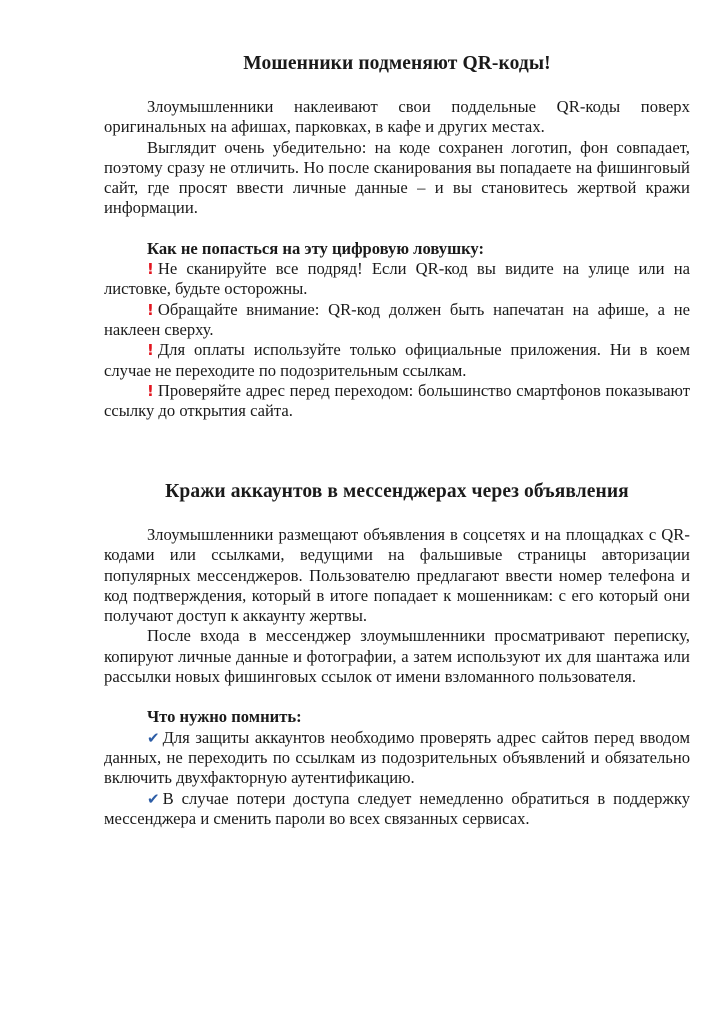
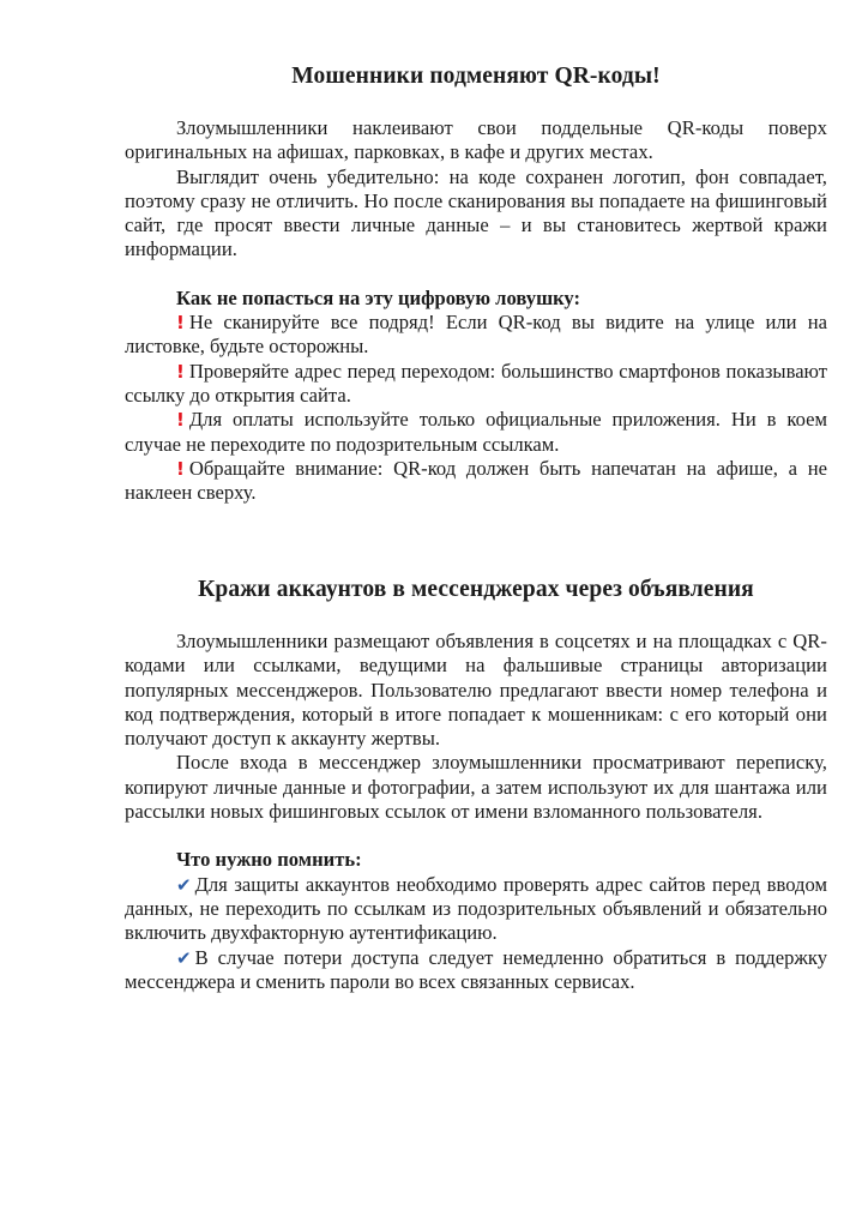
  Мошенники подменяют QR-коды!
  Злоумышленники наклеивают свои поддельные QR-коды поверх оригинальных на афишах, парковках, в кафе и других местах.
  Выглядит очень убедительно: на коде сохранен логотип, фон совпадает, поэтому сразу не отличить. Но после сканирования вы попадаете на фишинговый сайт, где просят ввести личные данные – и вы становитесь жертвой кражи информации.
  Как не попасться на эту цифровую ловушку:
  ! Не сканируйте все подряд! Если QR-код вы видите на улице или на листовке, будьте осторожны.
- ! Обращайте внимание: QR-код должен быть напечатан на афише, а не наклеен сверху.
+ ! Проверяйте адрес перед переходом: большинство смартфонов показывают ссылку до открытия сайта.
  ! Для оплаты используйте только официальные приложения. Ни в коем случае не переходите по подозрительным ссылкам.
- ! Проверяйте адрес перед переходом: большинство смартфонов показывают ссылку до открытия сайта.
+ ! Обращайте внимание: QR-код должен быть напечатан на афише, а не наклеен сверху.
  Кражи аккаунтов в мессенджерах через объявления
  Злоумышленники размещают объявления в соцсетях и на площадках с QR-кодами или ссылками, ведущими на фальшивые страницы авторизации популярных мессенджеров. Пользователю предлагают ввести номер телефона и код подтверждения, который в итоге попадает к мошенникам: с его который они получают доступ к аккаунту жертвы.
  После входа в мессенджер злоумышленники просматривают переписку, копируют личные данные и фотографии, а затем используют их для шантажа или рассылки новых фишинговых ссылок от имени взломанного пользователя.
  Что нужно помнить:
  ✔ Для защиты аккаунтов необходимо проверять адрес сайтов перед вводом данных, не переходить по ссылкам из подозрительных объявлений и обязательно включить двухфакторную аутентификацию.
  ✔ В случае потери доступа следует немедленно обратиться в поддержку мессенджера и сменить пароли во всех связанных сервисах.
